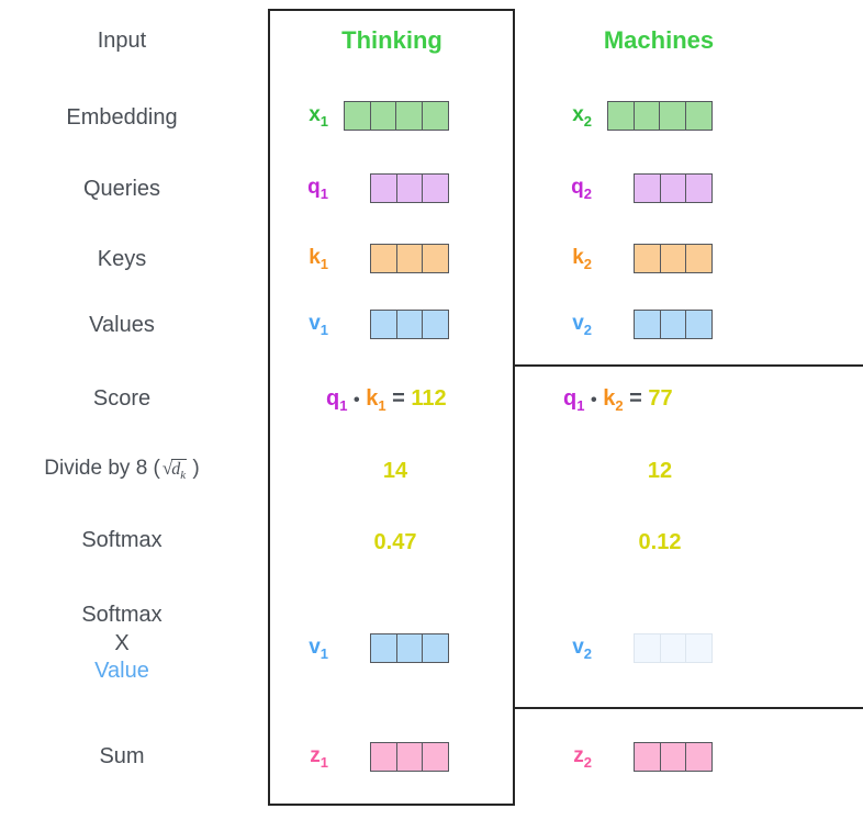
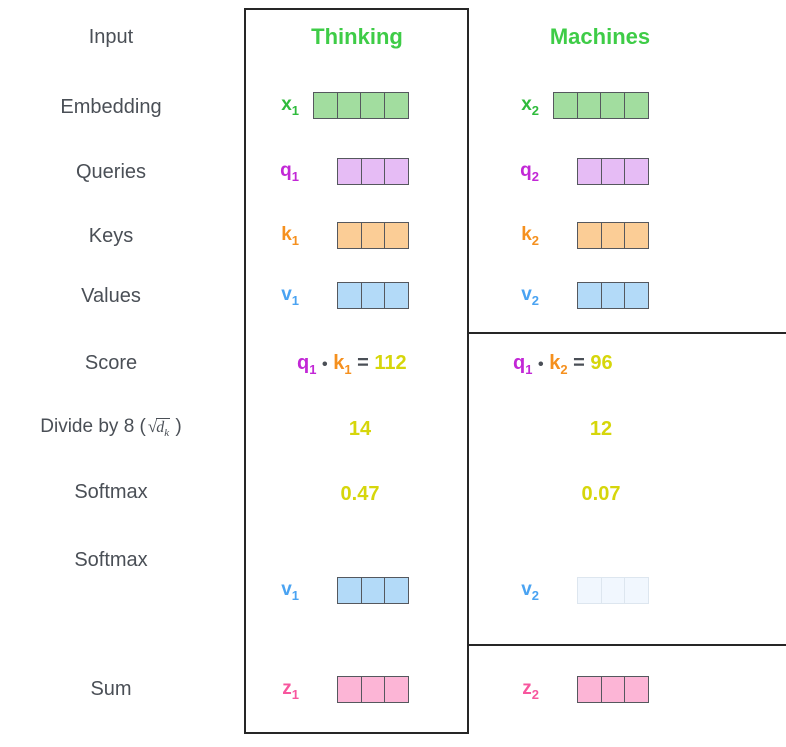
  Input
  Embedding
  Queries
  Keys
  Values
  Score
  Divide by 8 (√dk )
  Softmax
  Softmax
- X
- Value
  Sum
  Thinking
  Machines
  x1
  x2
  q1
  q2
  k1
  k2
  v1
  v2
  q1 • k1 = 112
- q1 • k2 = 77
+ q1 • k2 = 96
  14
  12
  0.47
- 0.12
+ 0.07
  v1
  v2
  z1
  z2
